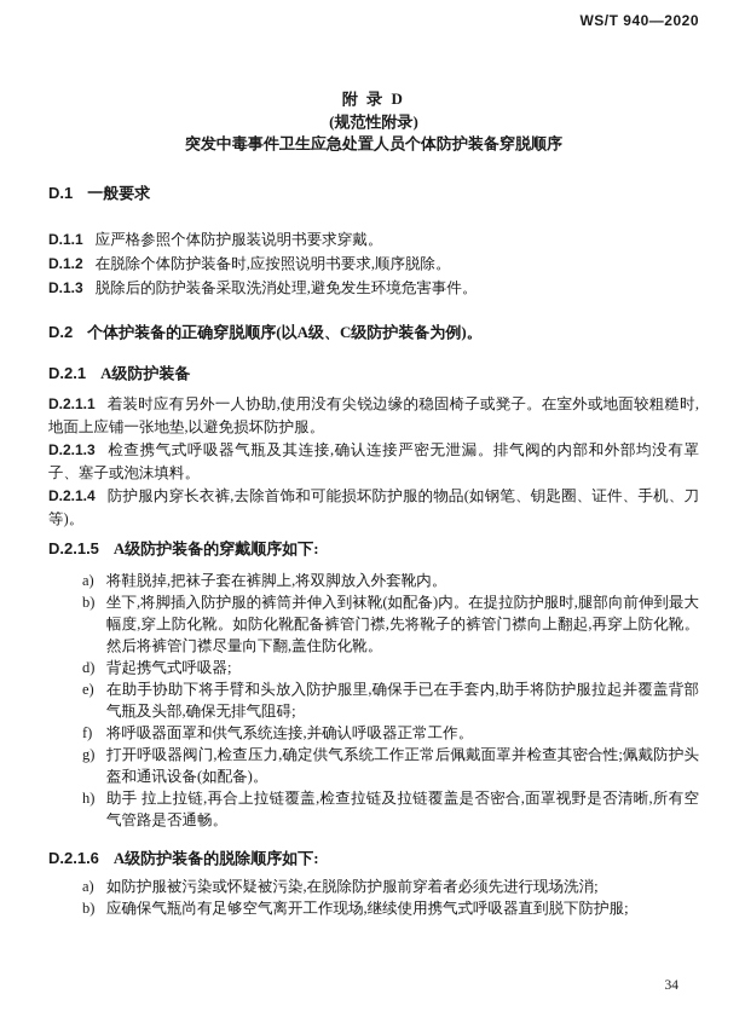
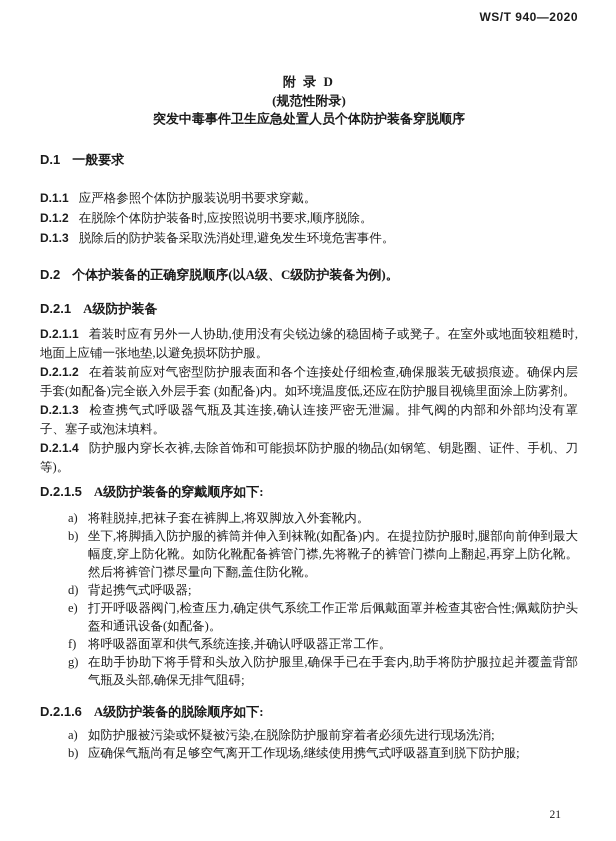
  WS/T 940—2020
  附 录 D
  (规范性附录)
  突发中毒事件卫生应急处置人员个体防护装备穿脱顺序
  D.1 一般要求
  D.1.1 应严格参照个体防护服装说明书要求穿戴。
  D.1.2 在脱除个体防护装备时,应按照说明书要求,顺序脱除。
  D.1.3 脱除后的防护装备采取洗消处理,避免发生环境危害事件。
  D.2 个体护装备的正确穿脱顺序(以A级、C级防护装备为例)。
  D.2.1 A级防护装备
  D.2.1.1 着装时应有另外一人协助,使用没有尖锐边缘的稳固椅子或凳子。在室外或地面较粗糙时,地面上应铺一张地垫,以避免损坏防护服。
+ D.2.1.2 在着装前应对气密型防护服表面和各个连接处仔细检查,确保服装无破损痕迹。确保内层手套(如配备)完全嵌入外层手套 (如配备)内。如环境温度低,还应在防护服目视镜里面涂上防雾剂。
  D.2.1.3 检查携气式呼吸器气瓶及其连接,确认连接严密无泄漏。排气阀的内部和外部均没有罩子、塞子或泡沫填料。
  D.2.1.4 防护服内穿长衣裤,去除首饰和可能损坏防护服的物品(如钢笔、钥匙圈、证件、手机、刀等)。
  D.2.1.5 A级防护装备的穿戴顺序如下:
  a)
  将鞋脱掉,把袜子套在裤脚上,将双脚放入外套靴内。
  b)
  坐下,将脚插入防护服的裤筒并伸入到袜靴(如配备)内。在提拉防护服时,腿部向前伸到最大幅度,穿上防化靴。如防化靴配备裤管门襟,先将靴子的裤管门襟向上翻起,再穿上防化靴。然后将裤管门襟尽量向下翻,盖住防化靴。
  d)
  背起携气式呼吸器;
  e)
- 在助手协助下将手臂和头放入防护服里,确保手已在手套内,助手将防护服拉起并覆盖背部气瓶及头部,确保无排气阻碍;
+ 打开呼吸器阀门,检查压力,确定供气系统工作正常后佩戴面罩并检查其密合性;佩戴防护头盔和通讯设备(如配备)。
  f)
  将呼吸器面罩和供气系统连接,并确认呼吸器正常工作。
  g)
- 打开呼吸器阀门,检查压力,确定供气系统工作正常后佩戴面罩并检查其密合性;佩戴防护头盔和通讯设备(如配备)。
+ 在助手协助下将手臂和头放入防护服里,确保手已在手套内,助手将防护服拉起并覆盖背部气瓶及头部,确保无排气阻碍;
- h)
- 助手 拉上拉链,再合上拉链覆盖,检查拉链及拉链覆盖是否密合,面罩视野是否清晰,所有空气管路是否通畅。
  D.2.1.6 A级防护装备的脱除顺序如下:
  a)
  如防护服被污染或怀疑被污染,在脱除防护服前穿着者必须先进行现场洗消;
  b)
  应确保气瓶尚有足够空气离开工作现场,继续使用携气式呼吸器直到脱下防护服;
- 34
+ 21
